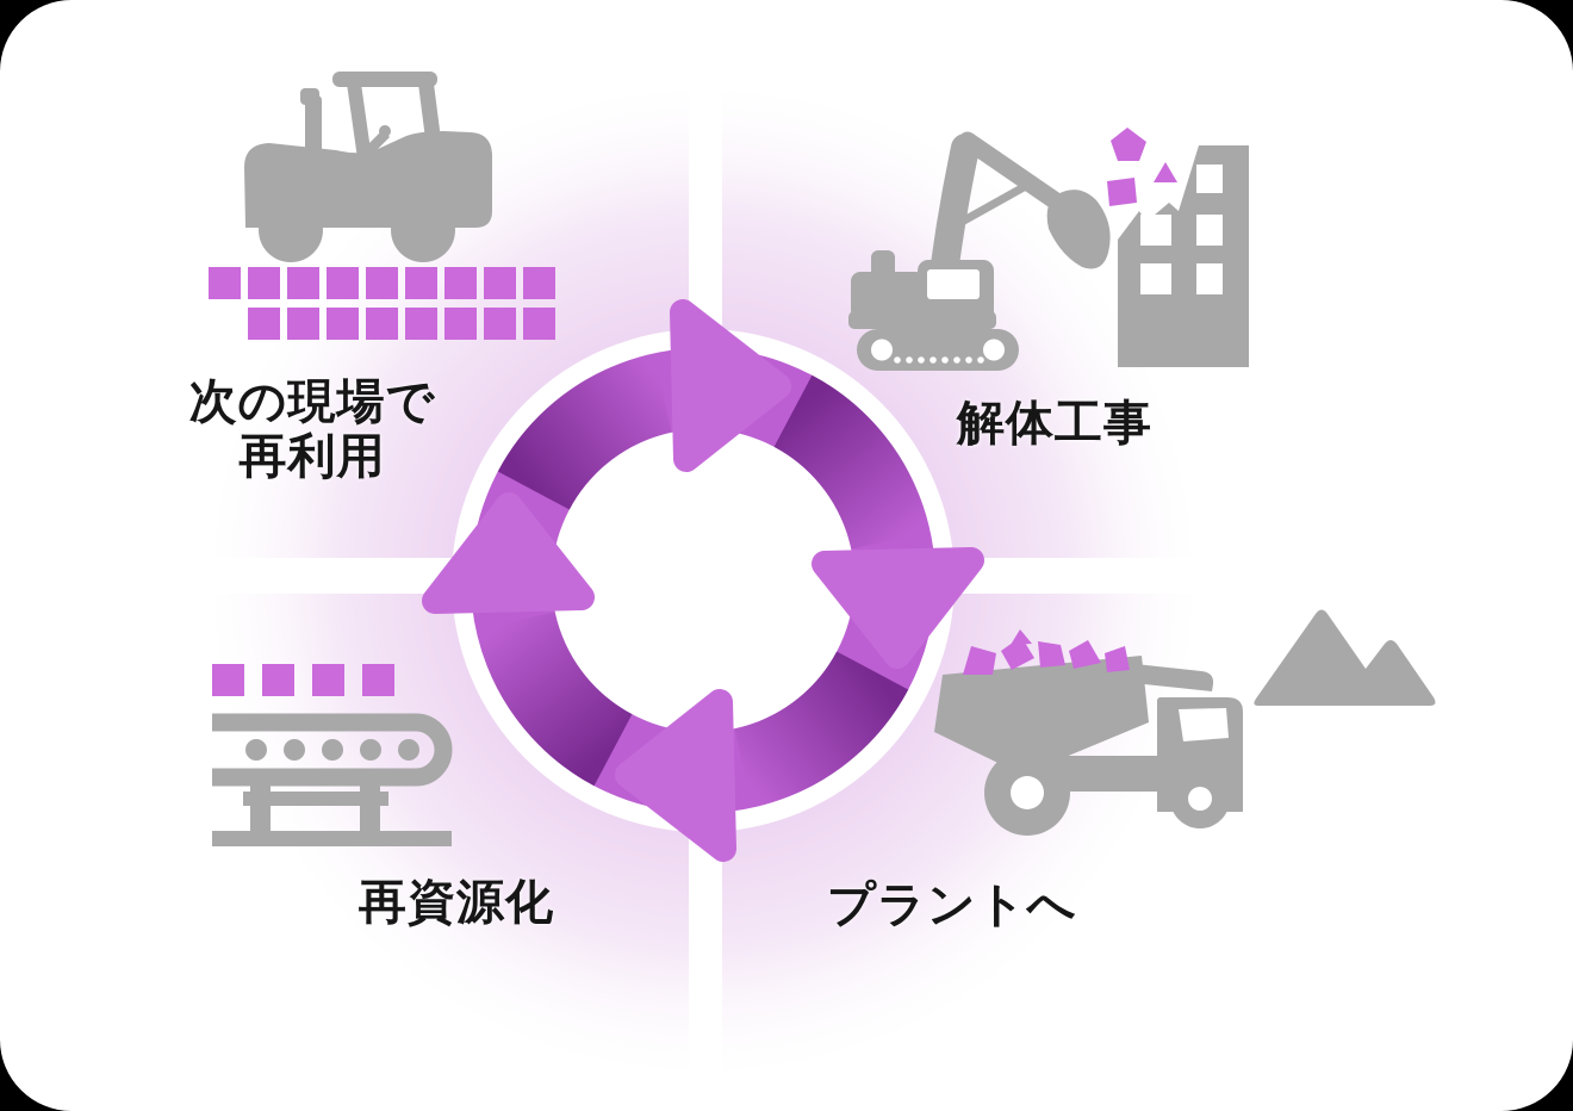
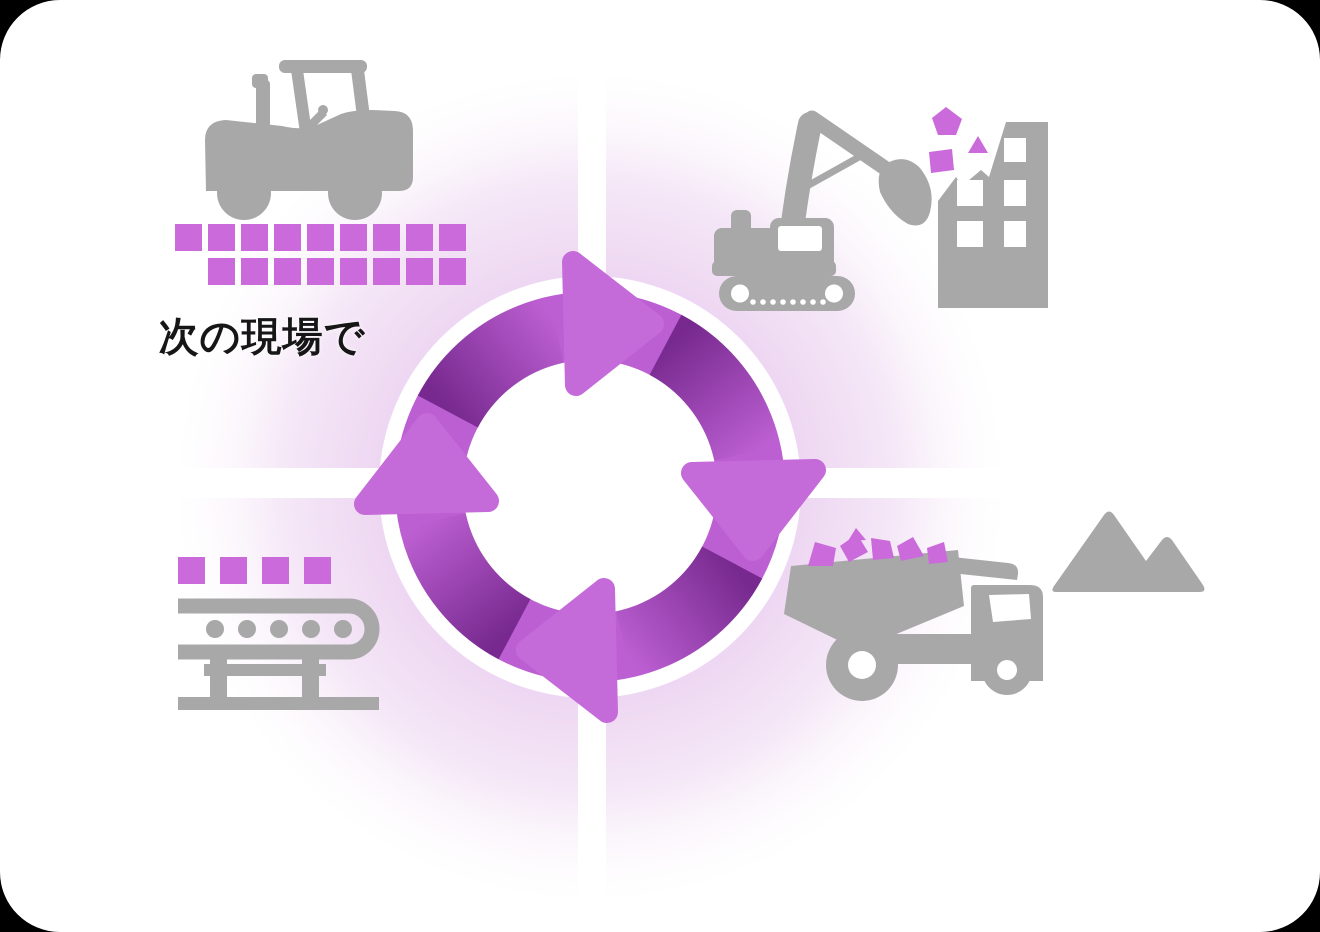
  次の現場で
- 再利用
- 解体工事
- 再資源化
- プラントへ
